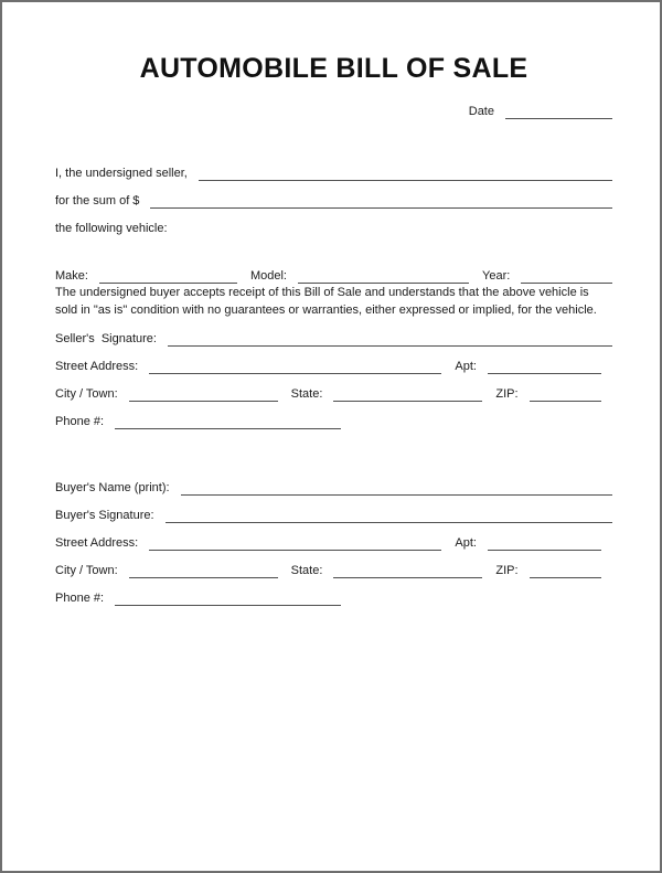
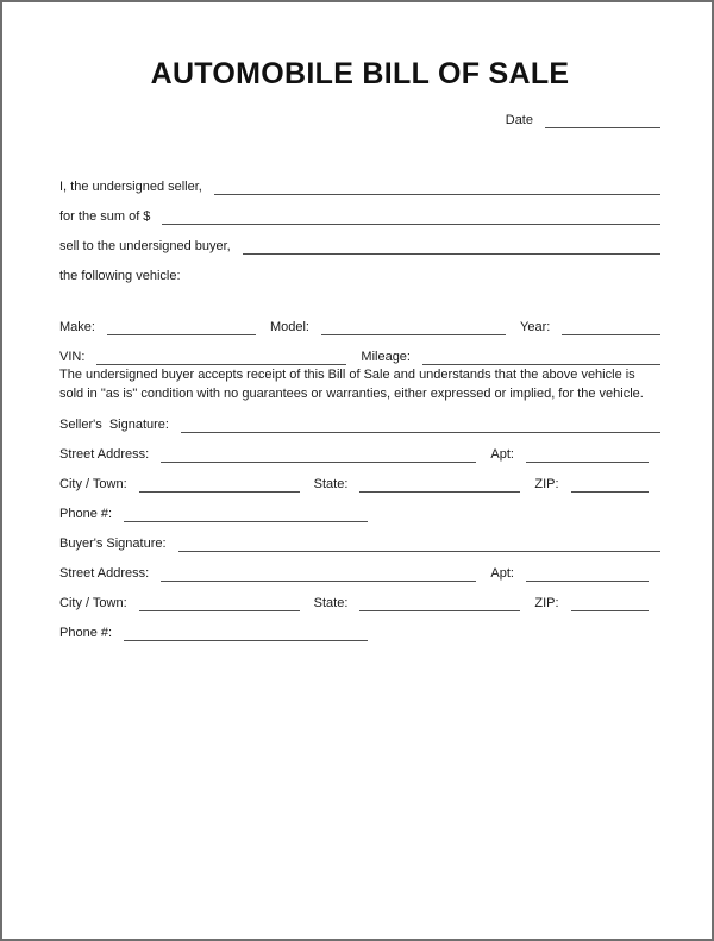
  AUTOMOBILE BILL OF SALE
  Date
  I, the undersigned seller,
  for the sum of $
+ sell to the undersigned buyer,
  the following vehicle:
  Make:
  Model:
  Year:
+ VIN:
+ Mileage:
  The undersigned buyer accepts receipt of this Bill of Sale and understands that the above vehicle is sold in "as is" condition with no guarantees or warranties, either expressed or implied, for the vehicle.
  Seller's Signature:
  Street Address:
  Apt:
  City / Town:
  State:
  ZIP:
  Phone #:
- Buyer's Name (print):
  Buyer's Signature:
  Street Address:
  Apt:
  City / Town:
  State:
  ZIP:
  Phone #:
